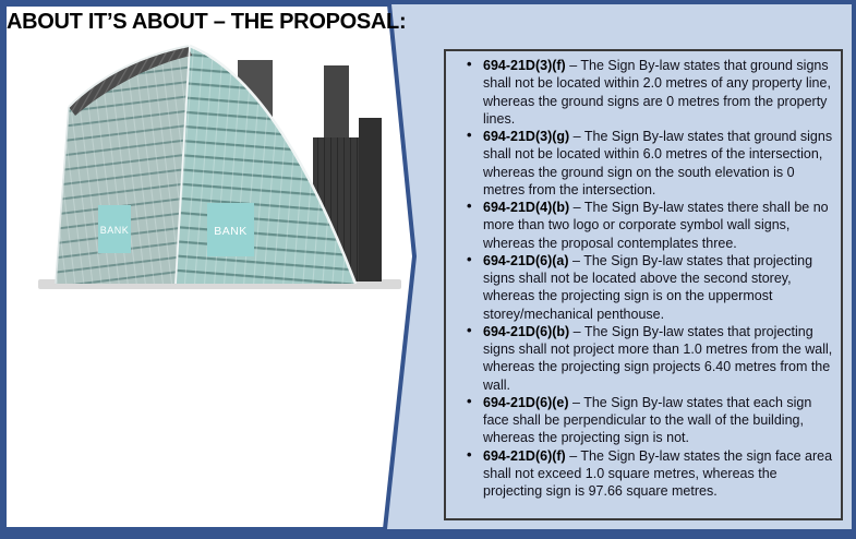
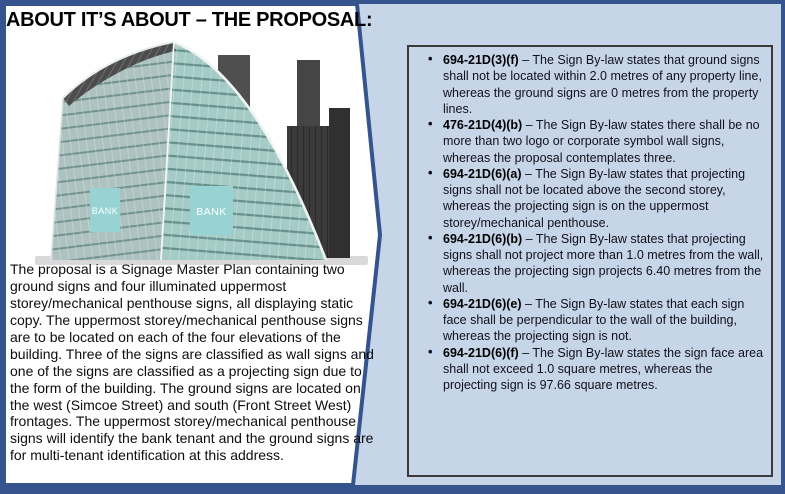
  ABOUT IT’S ABOUT – THE PROPOSAL:
  BANK
  BANK
+ The proposal is a Signage Master Plan containing two ground signs and four illuminated uppermost storey/mechanical penthouse signs, all displaying static copy. The uppermost storey/mechanical penthouse signs are to be located on each of the four elevations of the building. Three of the signs are classified as wall signs and one of the signs are classified as a projecting sign due to the form of the building. The ground signs are located on the west (Simcoe Street) and south (Front Street West) frontages. The uppermost storey/mechanical penthouse signs will identify the bank tenant and the ground signs are for multi-tenant identification at this address.
  694-21D(3)(f) – The Sign By-law states that ground signs shall not be located within 2.0 metres of any property line, whereas the ground signs are 0 metres from the property lines.
- 694-21D(3)(g) – The Sign By-law states that ground signs shall not be located within 6.0 metres of the intersection, whereas the ground sign on the south elevation is 0 metres from the intersection.
- 694-21D(4)(b) – The Sign By-law states there shall be no more than two logo or corporate symbol wall signs, whereas the proposal contemplates three.
+ 476-21D(4)(b) – The Sign By-law states there shall be no more than two logo or corporate symbol wall signs, whereas the proposal contemplates three.
  694-21D(6)(a) – The Sign By-law states that projecting signs shall not be located above the second storey, whereas the projecting sign is on the uppermost storey/mechanical penthouse.
  694-21D(6)(b) – The Sign By-law states that projecting signs shall not project more than 1.0 metres from the wall, whereas the projecting sign projects 6.40 metres from the wall.
  694-21D(6)(e) – The Sign By-law states that each sign face shall be perpendicular to the wall of the building, whereas the projecting sign is not.
  694-21D(6)(f) – The Sign By-law states the sign face area shall not exceed 1.0 square metres, whereas the projecting sign is 97.66 square metres.
